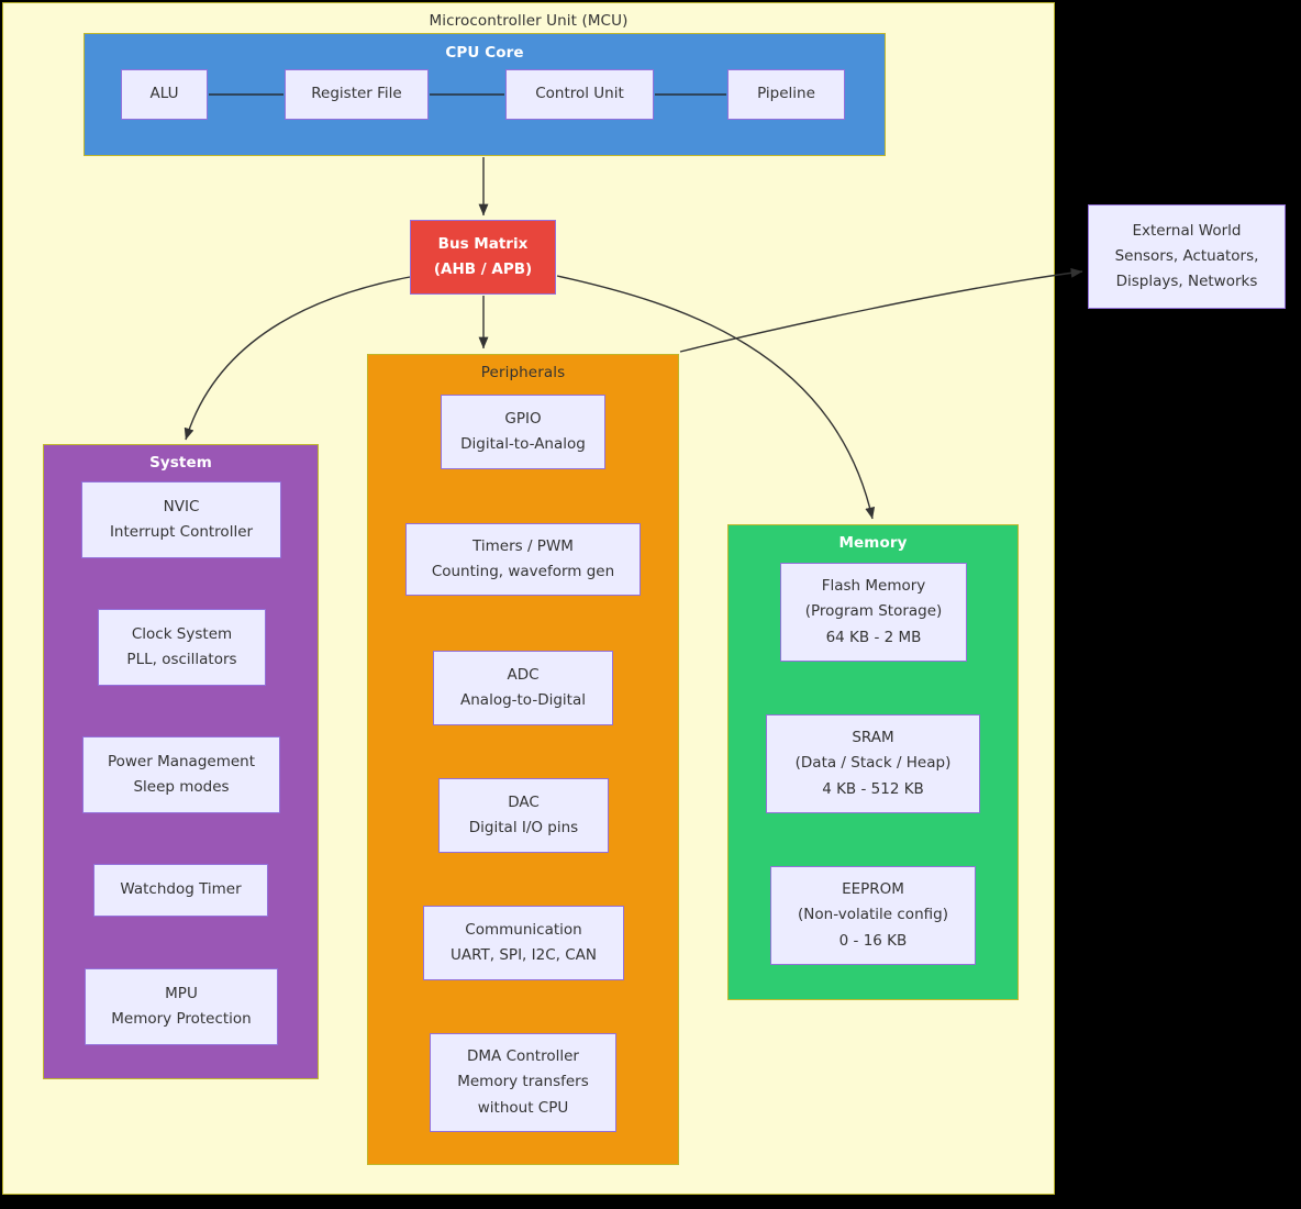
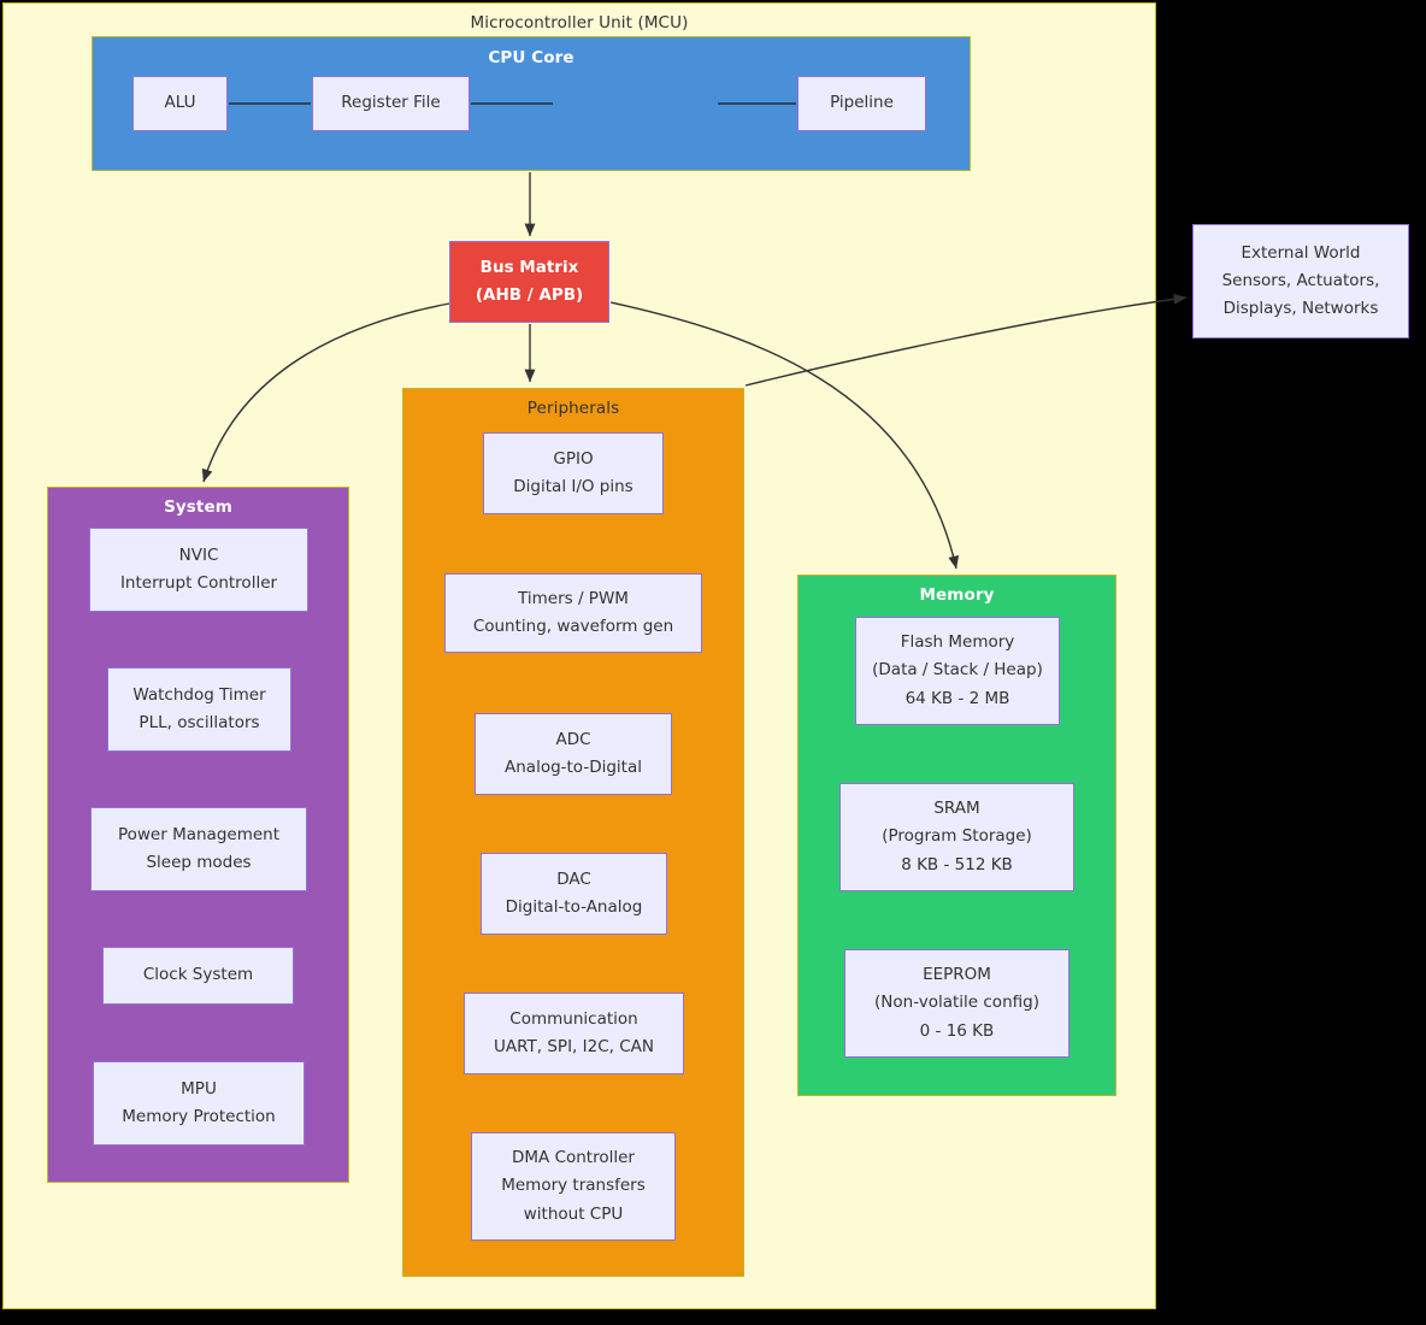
  Microcontroller Unit (MCU)
  CPU Core
  ALU
  Register File
- Control Unit
  Pipeline
  Bus Matrix
  (AHB / APB)
  External World
  Sensors, Actuators,
  Displays, Networks
  System
  NVIC
  Interrupt Controller
- Clock System
+ Watchdog Timer
  PLL, oscillators
  Power Management
  Sleep modes
- Watchdog Timer
+ Clock System
  MPU
  Memory Protection
  Peripherals
  GPIO
- Digital-to-Analog
+ Digital I/O pins
  Timers / PWM
  Counting, waveform gen
  ADC
  Analog-to-Digital
  DAC
- Digital I/O pins
+ Digital-to-Analog
  Communication
  UART, SPI, I2C, CAN
  DMA Controller
  Memory transfers
  without CPU
  Memory
  Flash Memory
- (Program Storage)
+ (Data / Stack / Heap)
  64 KB - 2 MB
  SRAM
- (Data / Stack / Heap)
+ (Program Storage)
- 4 KB - 512 KB
+ 8 KB - 512 KB
  EEPROM
  (Non-volatile config)
  0 - 16 KB
